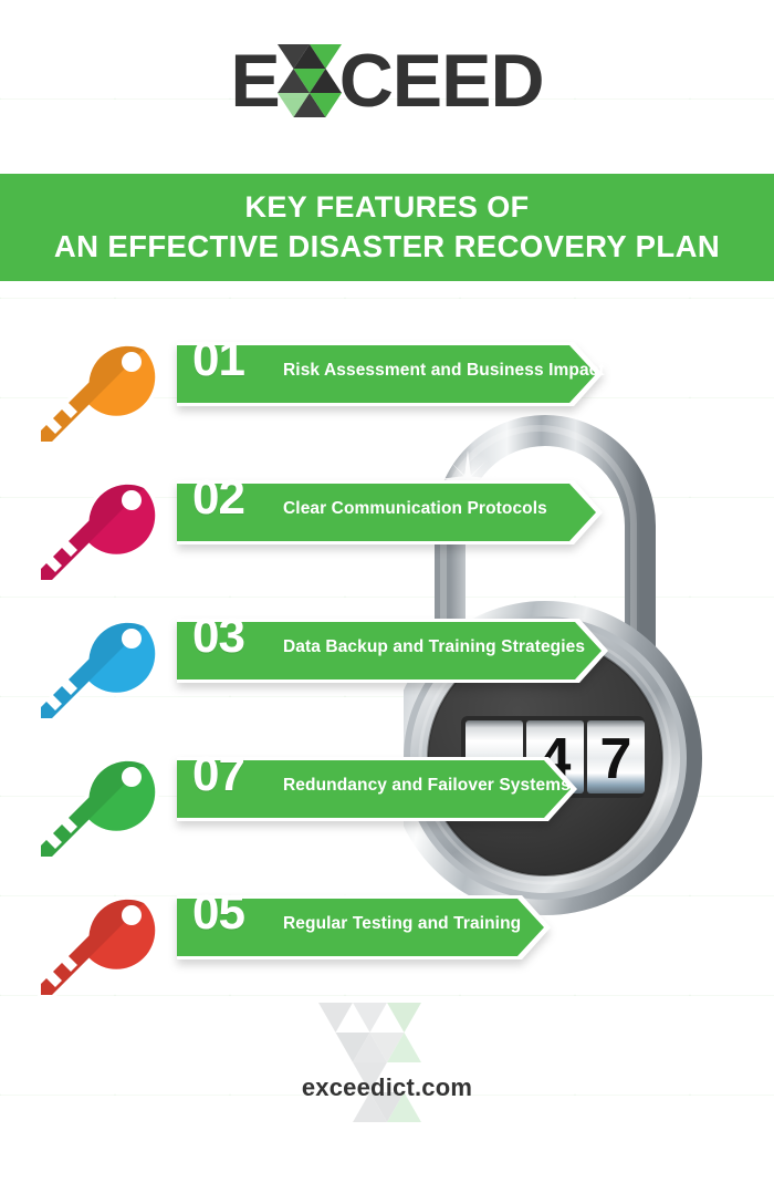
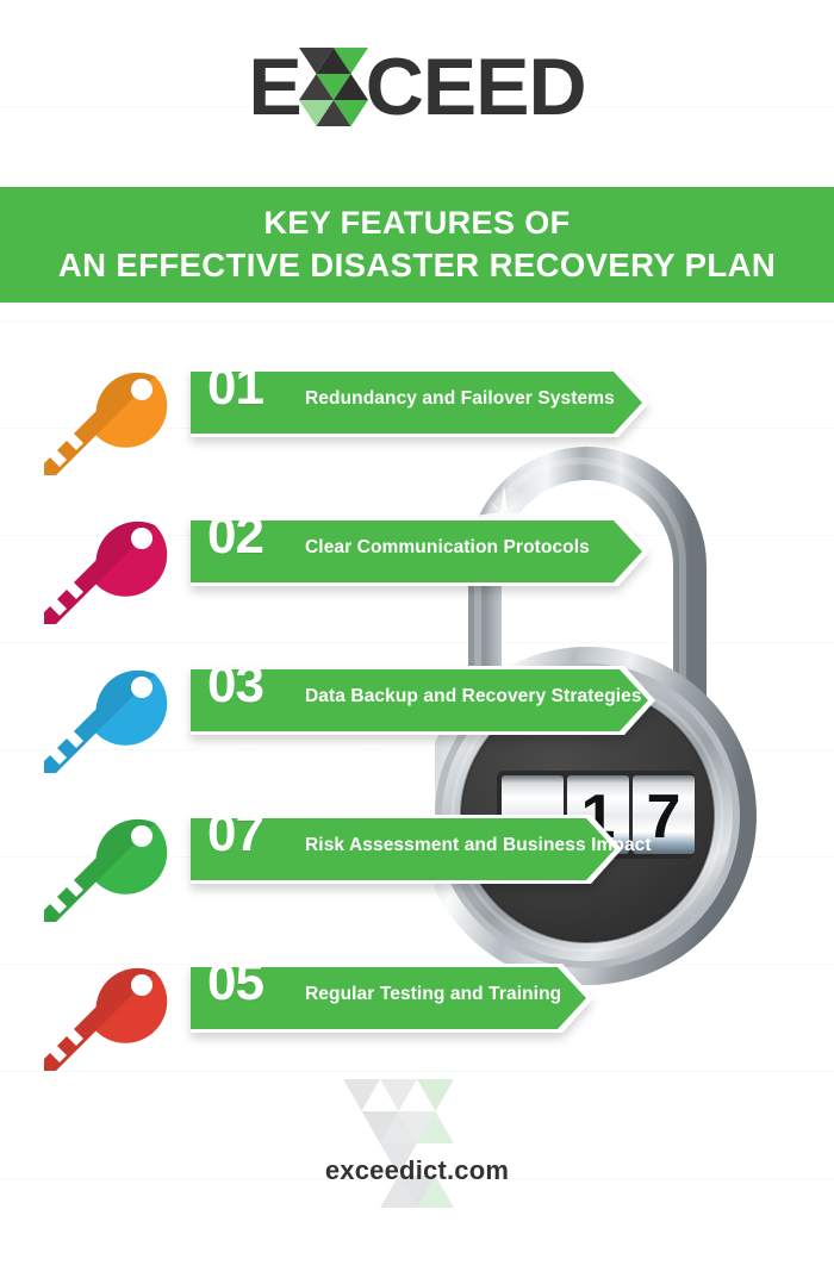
  E
  CEED
  KEY FEATURES OF
  AN EFFECTIVE DISASTER RECOVERY PLAN
- 4
+ 1
  7
  01
- Risk Assessment and Business Impact
+ Redundancy and Failover Systems
  02
  Clear Communication Protocols
  03
- Data Backup and Training Strategies
+ Data Backup and Recovery Strategies
  07
- Redundancy and Failover Systems
+ Risk Assessment and Business Impact
  05
  Regular Testing and Training
  exceedict.com
